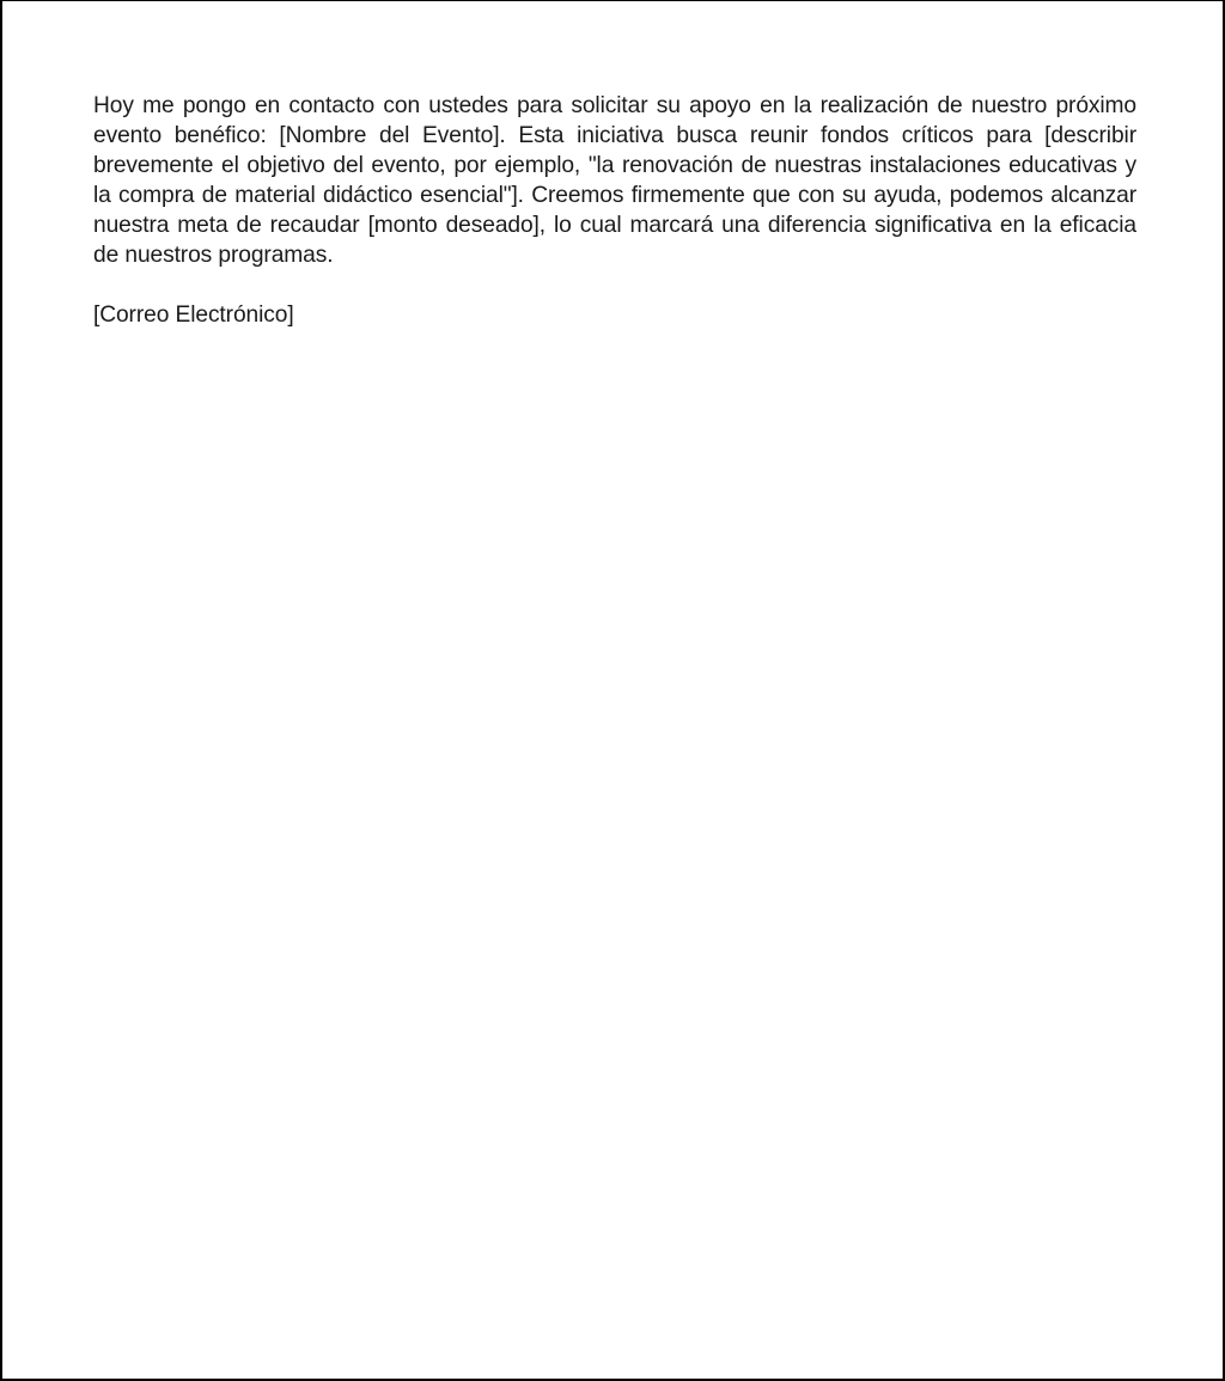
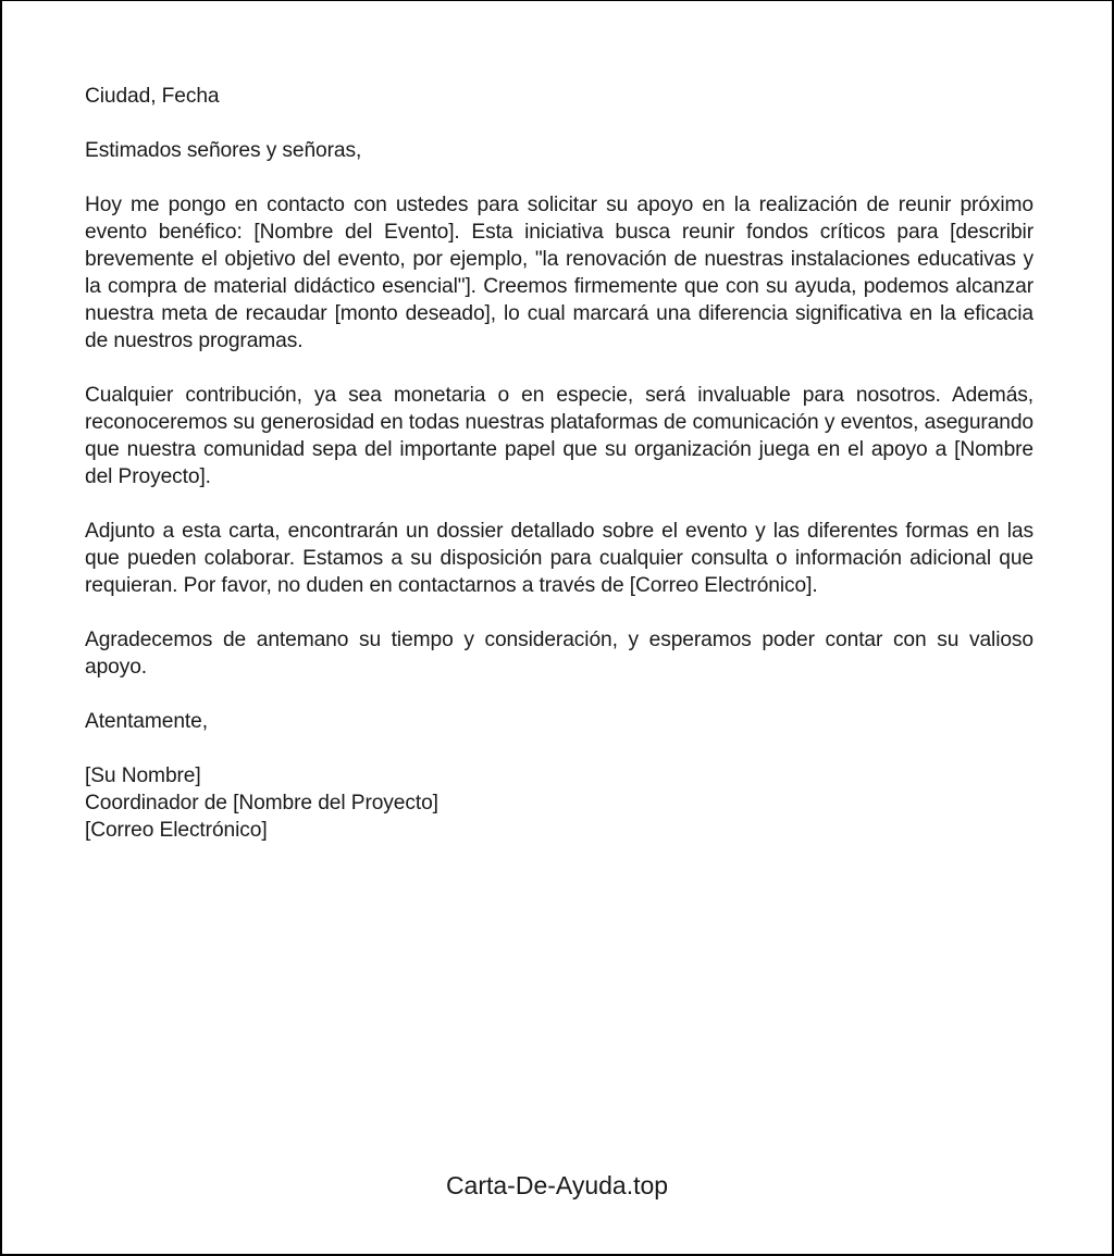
+ Ciudad, Fecha
+ Estimados señores y señoras,
- Hoy me pongo en contacto con ustedes para solicitar su apoyo en la realización de nuestro próximo evento benéfico: [Nombre del Evento]. Esta iniciativa busca reunir fondos críticos para [describir brevemente el objetivo del evento, por ejemplo, "la renovación de nuestras instalaciones educativas y la compra de material didáctico esencial"]. Creemos firmemente que con su ayuda, podemos alcanzar nuestra meta de recaudar [monto deseado], lo cual marcará una diferencia significativa en la eficacia de nuestros programas.
+ Hoy me pongo en contacto con ustedes para solicitar su apoyo en la realización de reunir próximo evento benéfico: [Nombre del Evento]. Esta iniciativa busca reunir fondos críticos para [describir brevemente el objetivo del evento, por ejemplo, "la renovación de nuestras instalaciones educativas y la compra de material didáctico esencial"]. Creemos firmemente que con su ayuda, podemos alcanzar nuestra meta de recaudar [monto deseado], lo cual marcará una diferencia significativa en la eficacia de nuestros programas.
+ Cualquier contribución, ya sea monetaria o en especie, será invaluable para nosotros. Además, reconoceremos su generosidad en todas nuestras plataformas de comunicación y eventos, asegurando que nuestra comunidad sepa del importante papel que su organización juega en el apoyo a [Nombre del Proyecto].
+ Adjunto a esta carta, encontrarán un dossier detallado sobre el evento y las diferentes formas en las que pueden colaborar. Estamos a su disposición para cualquier consulta o información adicional que requieran. Por favor, no duden en contactarnos a través de [Correo Electrónico].
+ Agradecemos de antemano su tiempo y consideración, y esperamos poder contar con su valioso apoyo.
+ Atentamente,
+ [Su Nombre]
+ Coordinador de [Nombre del Proyecto]
  [Correo Electrónico]
+ Carta-De-Ayuda.top
